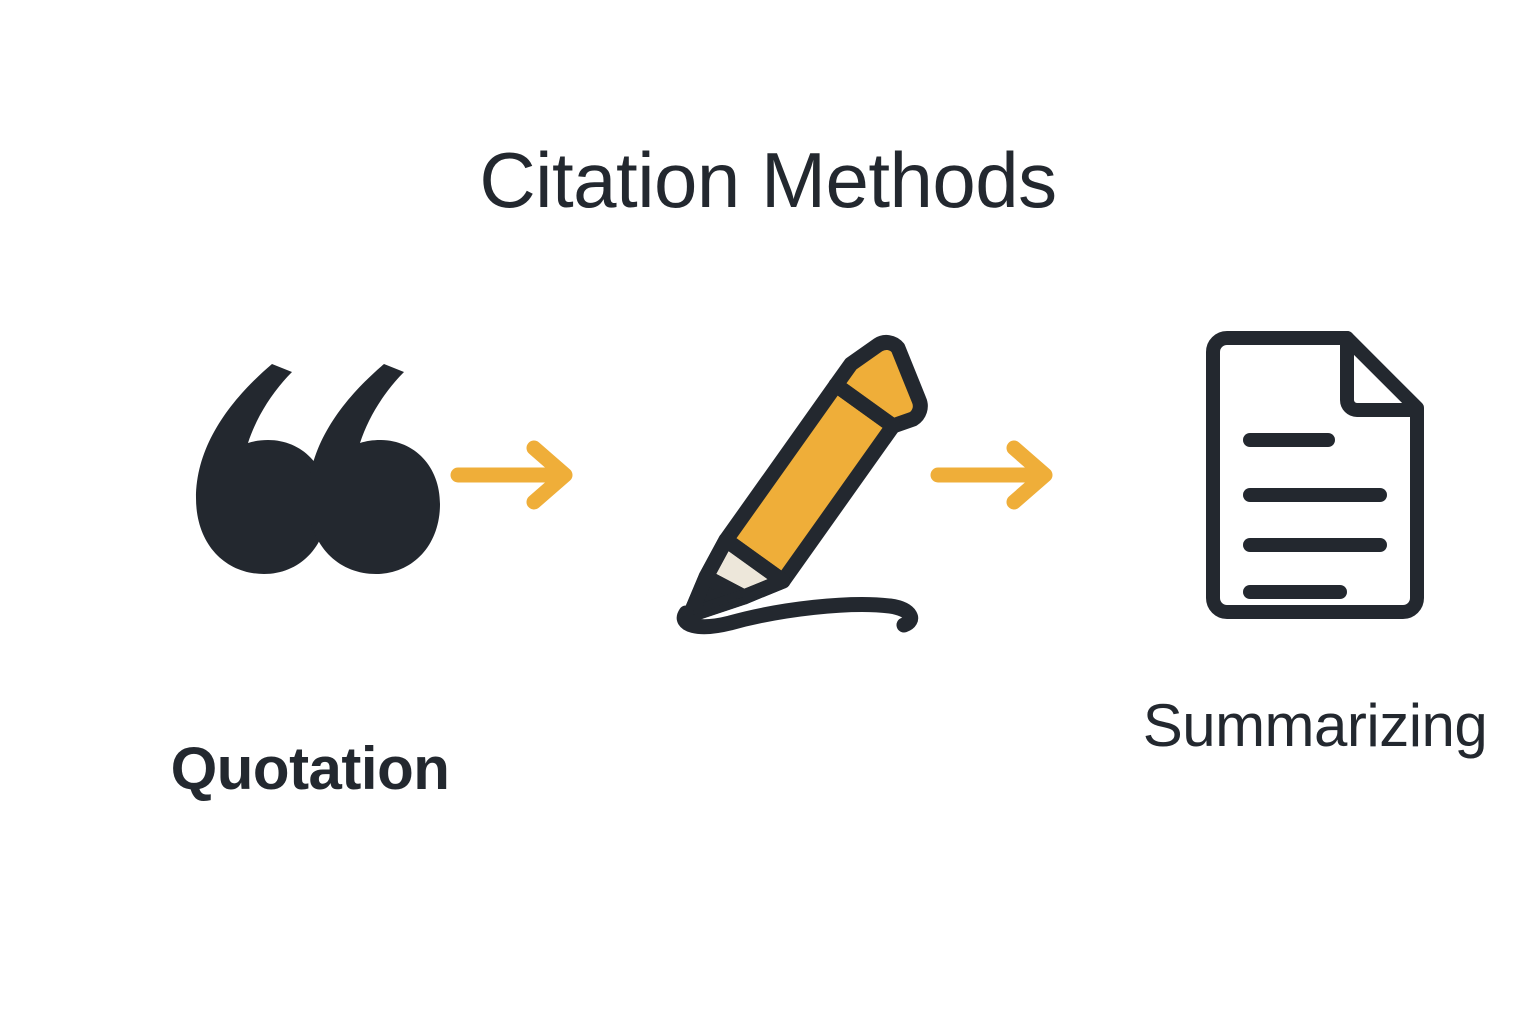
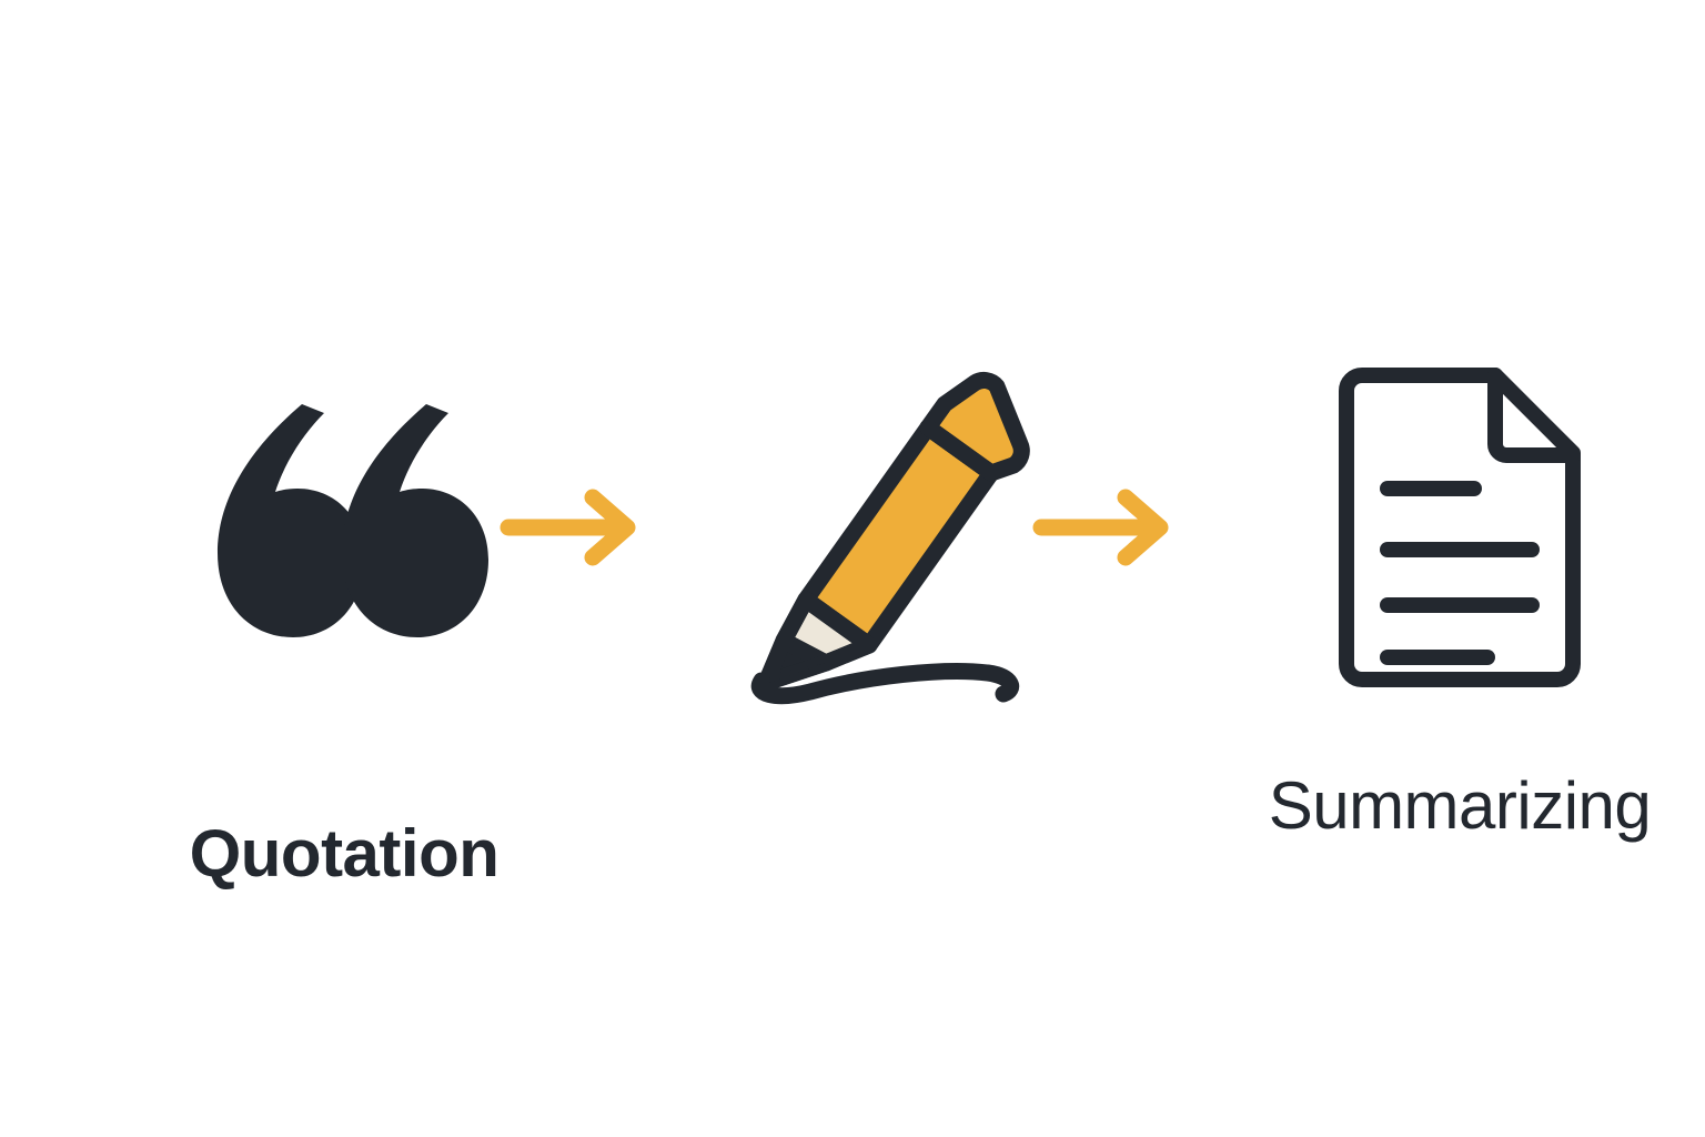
- Citation Methods
  Quotation
  Summarizing
